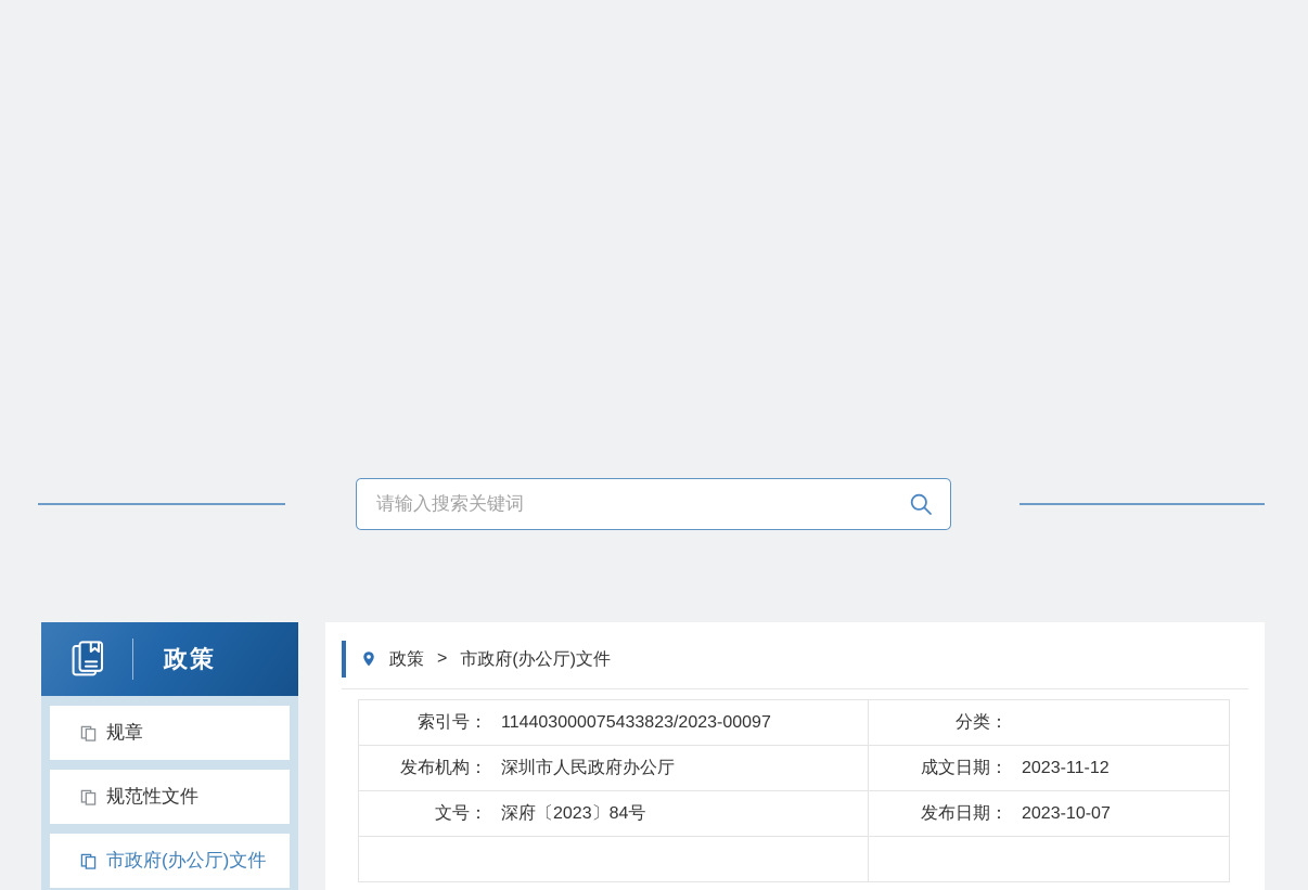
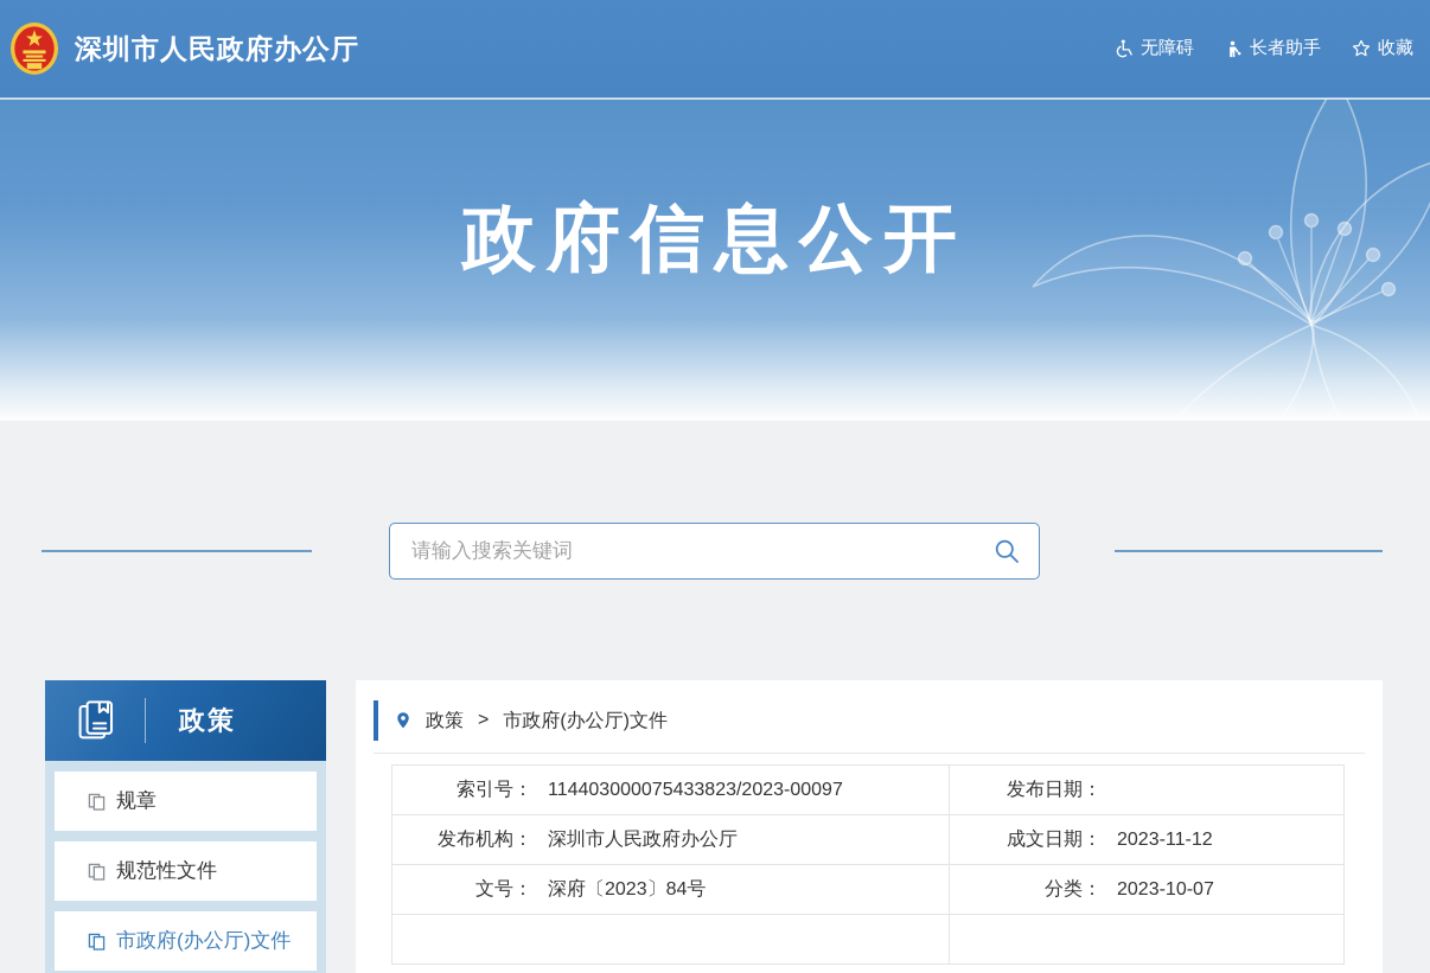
+ 深圳市人民政府办公厅
+ 无障碍
+ 长者助手
+ 收藏
+ 政府信息公开
  请输入搜索关键词
  政策
  规章
  规范性文件
  市政府(办公厅)文件
  政策
  >
  市政府(办公厅)文件
- 索引号： 114403000075433823/2023-00097	分类：
+ 索引号： 114403000075433823/2023-00097	发布日期：
  发布机构： 深圳市人民政府办公厅	成文日期： 2023-11-12
- 文号： 深府〔2023〕84号	发布日期： 2023-10-07
+ 文号： 深府〔2023〕84号	分类： 2023-10-07
